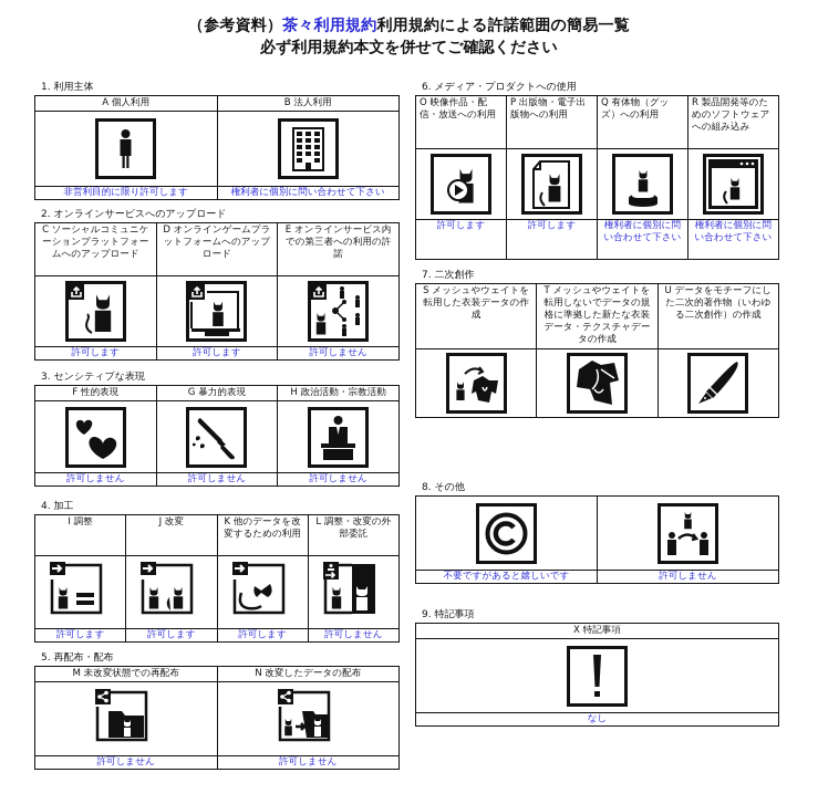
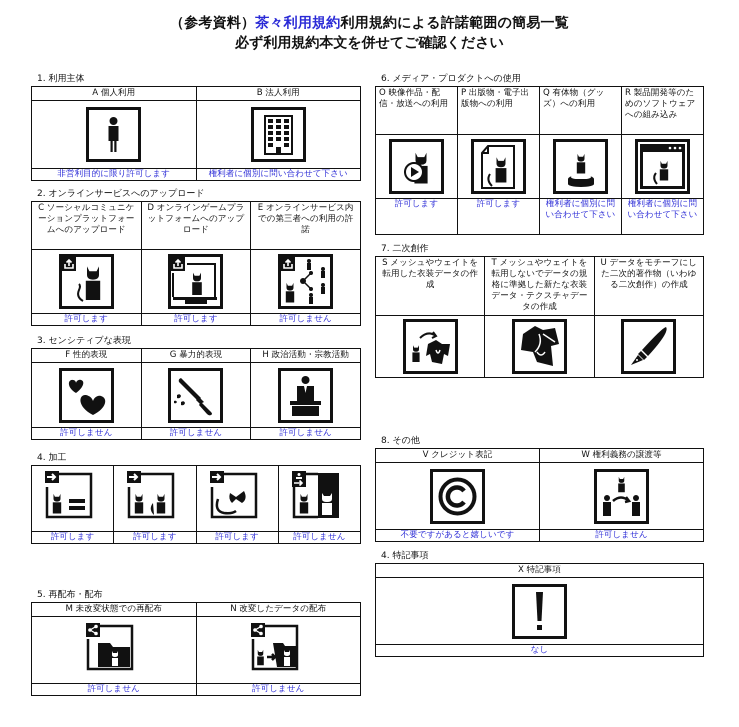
  （参考資料）茶々利用規約利用規約による許諾範囲の簡易一覧
  必ず利用規約本文を併せてご確認ください
  1. 利用主体
  A 個人利用	B 法人利用
  非営利目的に限り許可します	権利者に個別に問い合わせて下さい
  2. オンラインサービスへのアップロード
  C ソーシャルコミュニケーションプラットフォームへのアップロード	D オンラインゲームプラットフォームへのアップロード	E オンラインサービス内での第三者への利用の許諾
  許可します	許可します	許可しません
  3. センシティブな表現
  F 性的表現	G 暴力的表現	H 政治活動・宗教活動
  許可しません	許可しません	許可しません
  4. 加工
- I 調整	J 改変	K 他のデータを改変するための利用	L 調整・改変の外部委託
  許可します	許可します	許可します	許可しません
  5. 再配布・配布
  M 未改変状態での再配布	N 改変したデータの配布
  許可しません	許可しません
  6. メディア・プロダクトへの使用
  O 映像作品・配信・放送への利用	P 出版物・電子出版物への利用	Q 有体物（グッズ）への利用	R 製品開発等のためのソフトウェアへの組み込み
  許可します	許可します	権利者に個別に問い合わせて下さい	権利者に個別に問い合わせて下さい
  7. 二次創作
  S メッシュやウェイトを転用した衣装データの作成	T メッシュやウェイトを転用しないでデータの規格に準拠した新たな衣装データ・テクスチャデータの作成	U データをモチーフにした二次的著作物（いわゆる二次創作）の作成
  8. その他
+ V クレジット表記	W 権利義務の譲渡等
  不要ですがあると嬉しいです	許可しません
- 9. 特記事項
+ 4. 特記事項
  X 特記事項
  なし
